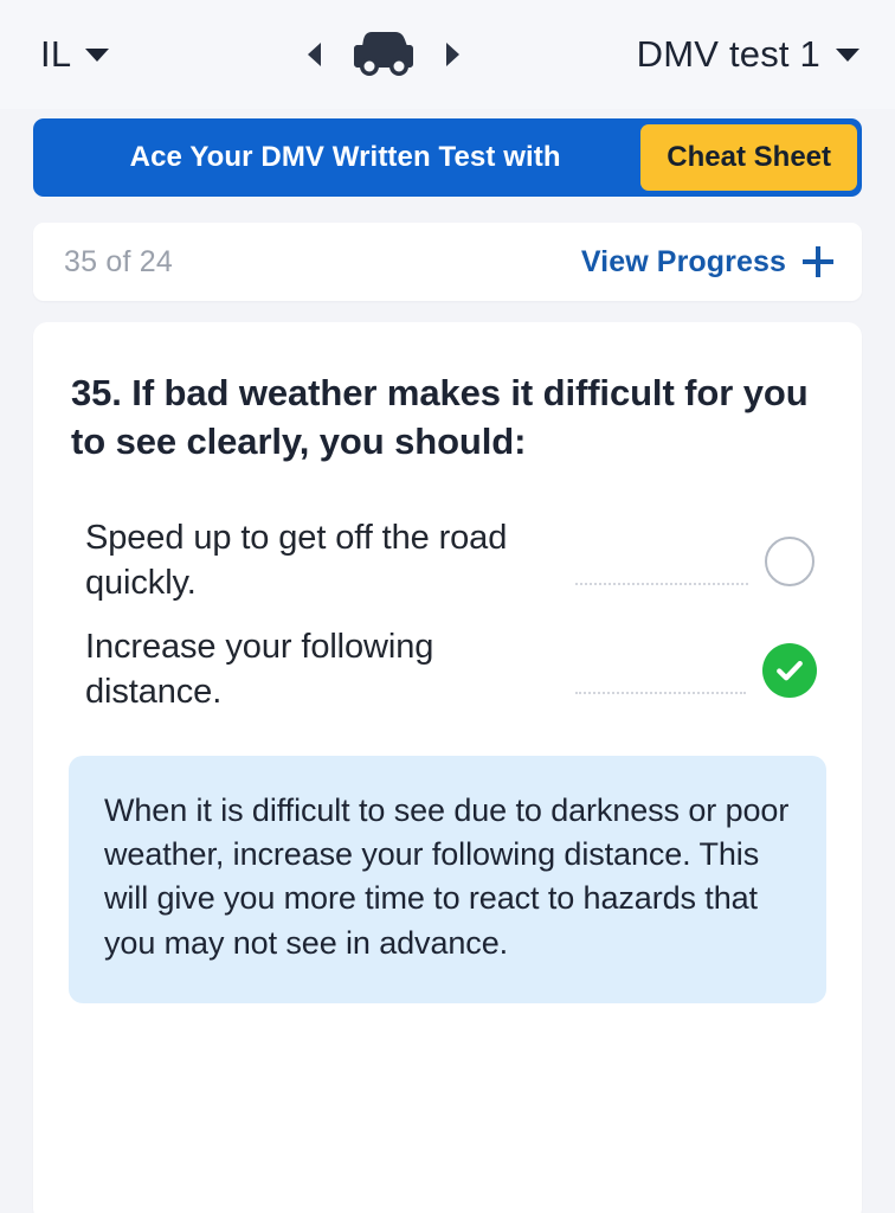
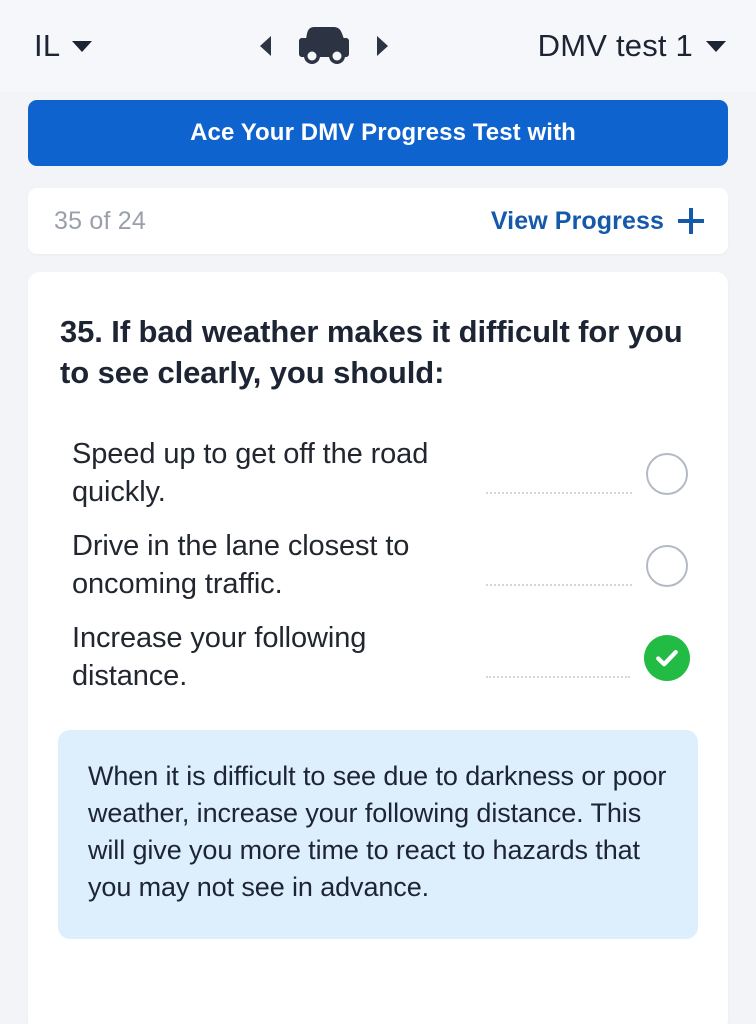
  IL
  DMV test 1
- Ace Your DMV Written Test with
+ Ace Your DMV Progress Test with
- Cheat Sheet
  35 of 24
  View Progress
  35. If bad weather makes it difficult for you to see clearly, you should:
  Speed up to get off the road quickly.
+ Drive in the lane closest to oncoming traffic.
  Increase your following distance.
  When it is difficult to see due to darkness or poor weather, increase your following distance. This will give you more time to react to hazards that you may not see in advance.
